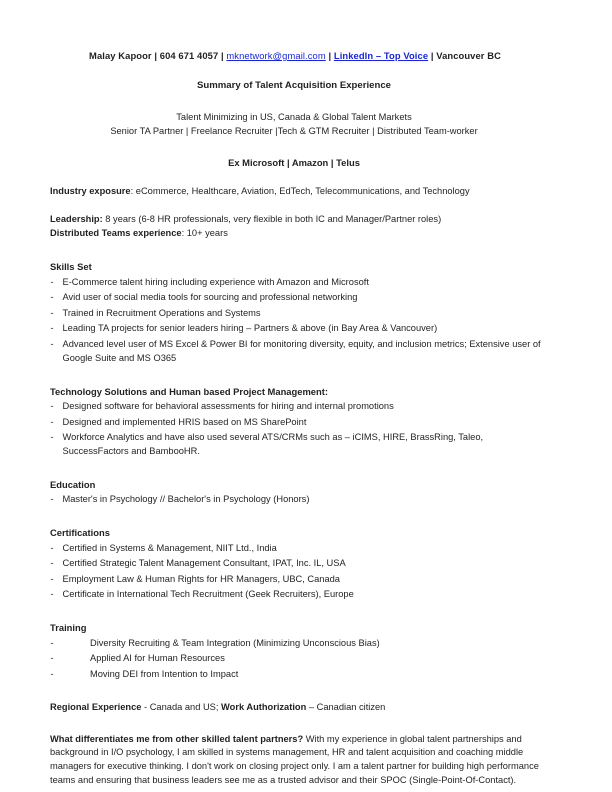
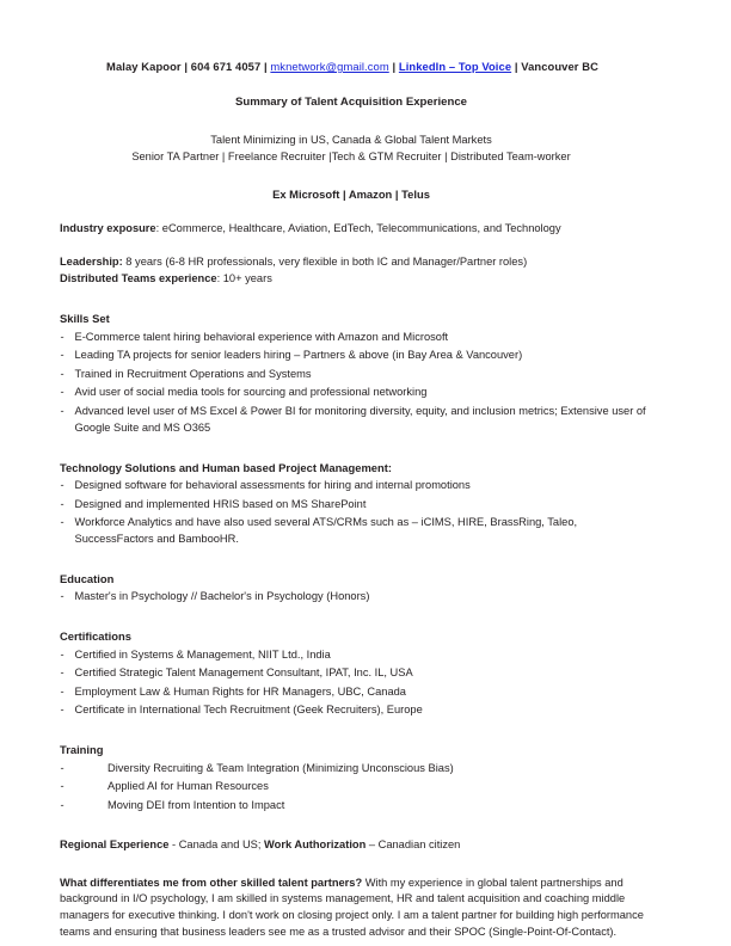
  Malay Kapoor | 604 671 4057 | mknetwork@gmail.com | LinkedIn – Top Voice | Vancouver BC
  Summary of Talent Acquisition Experience
  Talent Minimizing in US, Canada & Global Talent Markets
  Senior TA Partner | Freelance Recruiter |Tech & GTM Recruiter | Distributed Team-worker
  Ex Microsoft | Amazon | Telus
  Industry exposure: eCommerce, Healthcare, Aviation, EdTech, Telecommunications, and Technology
  Leadership: 8 years (6-8 HR professionals, very flexible in both IC and Manager/Partner roles)
  Distributed Teams experience: 10+ years
  Skills Set
- E-Commerce talent hiring including experience with Amazon and Microsoft
+ E-Commerce talent hiring behavioral experience with Amazon and Microsoft
- Avid user of social media tools for sourcing and professional networking
+ Leading TA projects for senior leaders hiring – Partners & above (in Bay Area & Vancouver)
  Trained in Recruitment Operations and Systems
- Leading TA projects for senior leaders hiring – Partners & above (in Bay Area & Vancouver)
+ Avid user of social media tools for sourcing and professional networking
  Advanced level user of MS Excel & Power BI for monitoring diversity, equity, and inclusion metrics; Extensive user of Google Suite and MS O365
  Technology Solutions and Human based Project Management:
  Designed software for behavioral assessments for hiring and internal promotions
  Designed and implemented HRIS based on MS SharePoint
  Workforce Analytics and have also used several ATS/CRMs such as – iCIMS, HIRE, BrassRing, Taleo, SuccessFactors and BambooHR.
  Education
  Master's in Psychology // Bachelor's in Psychology (Honors)
  Certifications
  Certified in Systems & Management, NIIT Ltd., India
  Certified Strategic Talent Management Consultant, IPAT, Inc. IL, USA
  Employment Law & Human Rights for HR Managers, UBC, Canada
  Certificate in International Tech Recruitment (Geek Recruiters), Europe
  Training
  Diversity Recruiting & Team Integration (Minimizing Unconscious Bias)
  Applied AI for Human Resources
  Moving DEI from Intention to Impact
  Regional Experience - Canada and US; Work Authorization – Canadian citizen
  What differentiates me from other skilled talent partners? With my experience in global talent partnerships and background in I/O psychology, I am skilled in systems management, HR and talent acquisition and coaching middle managers for executive thinking. I don't work on closing project only. I am a talent partner for building high performance teams and ensuring that business leaders see me as a trusted advisor and their SPOC (Single-Point-Of-Contact).
